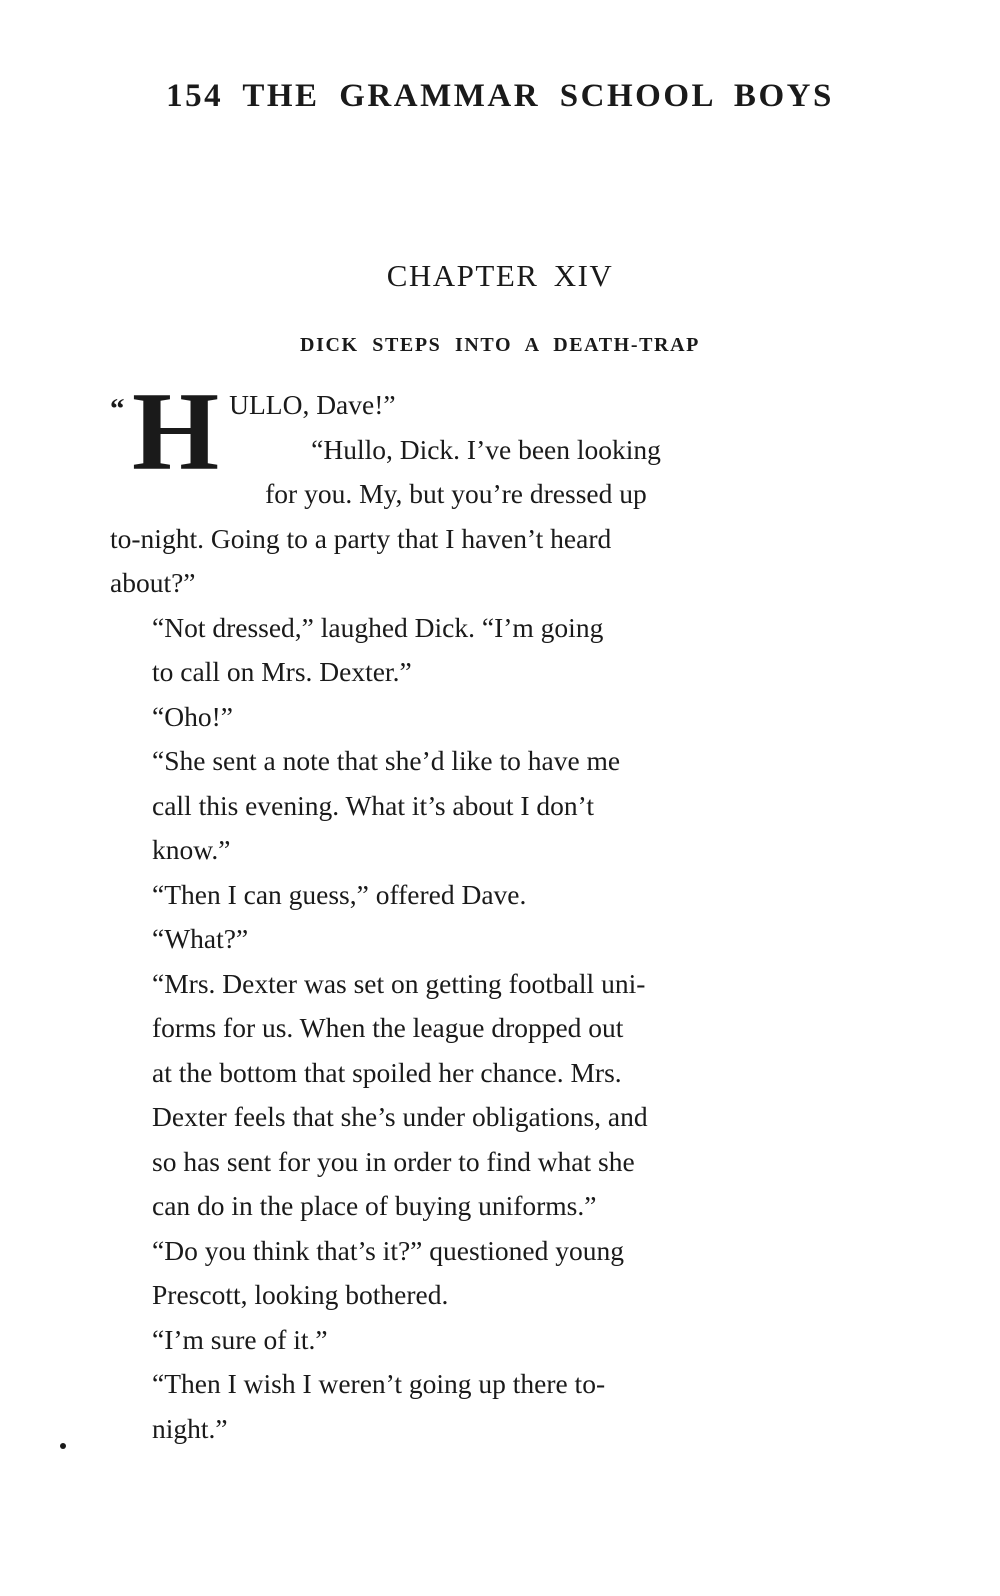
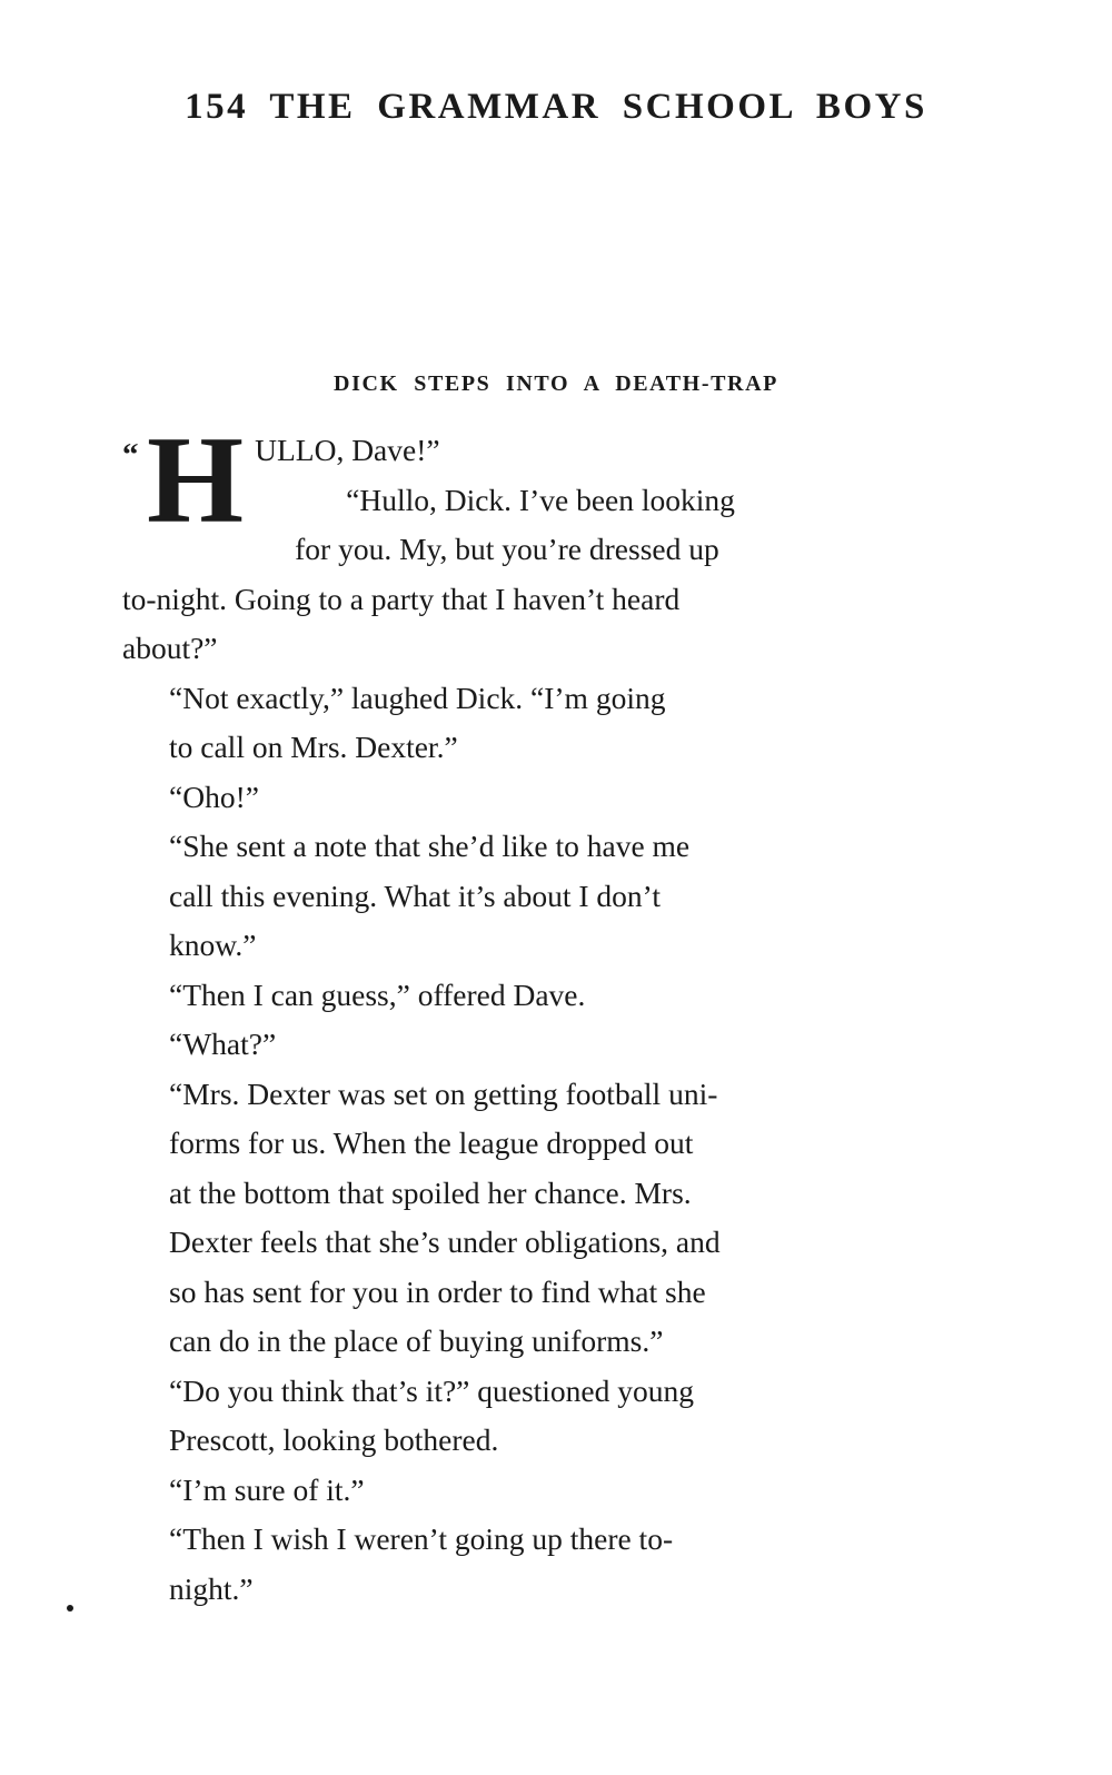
  154 THE GRAMMAR SCHOOL BOYS
- CHAPTER XIV
  DICK STEPS INTO A DEATH-TRAP
  “
  H
  ULLO, Dave!”
  “Hullo, Dick. I’ve been looking
  for you. My, but you’re dressed up
  to-night. Going to a party that I haven’t heard
  about?”
- “Not dressed,” laughed Dick. “I’m going
+ “Not exactly,” laughed Dick. “I’m going
  to call on Mrs. Dexter.”
  “Oho!”
  “She sent a note that she’d like to have me
  call this evening. What it’s about I don’t
  know.”
  “Then I can guess,” offered Dave.
  “What?”
  “Mrs. Dexter was set on getting football uni-
  forms for us. When the league dropped out
  at the bottom that spoiled her chance. Mrs.
  Dexter feels that she’s under obligations, and
  so has sent for you in order to find what she
  can do in the place of buying uniforms.”
  “Do you think that’s it?” questioned young
  Prescott, looking bothered.
  “I’m sure of it.”
  “Then I wish I weren’t going up there to-
  night.”
